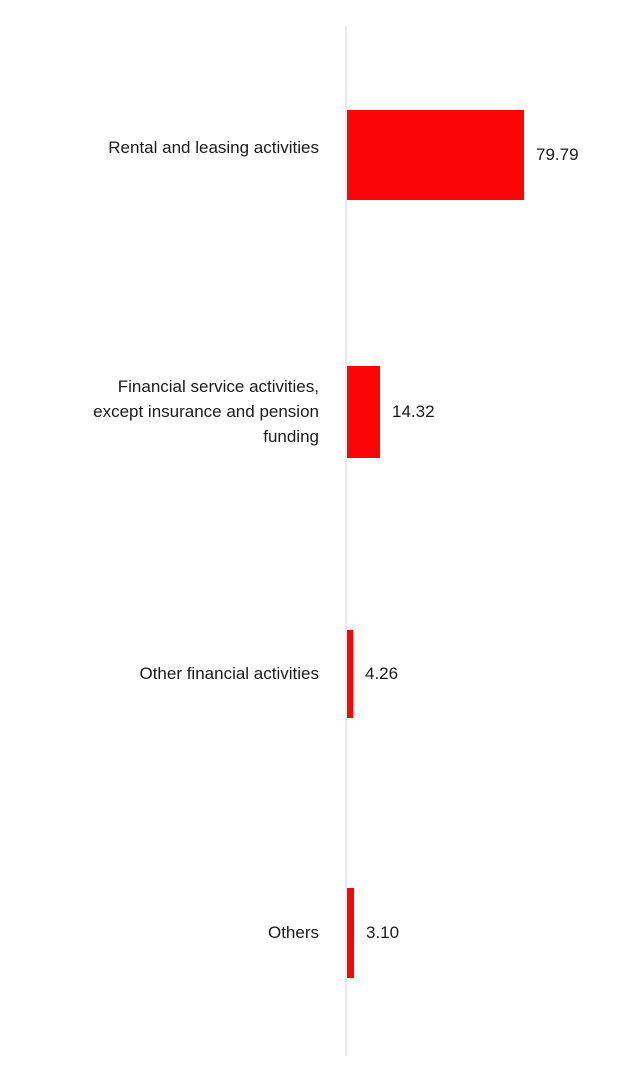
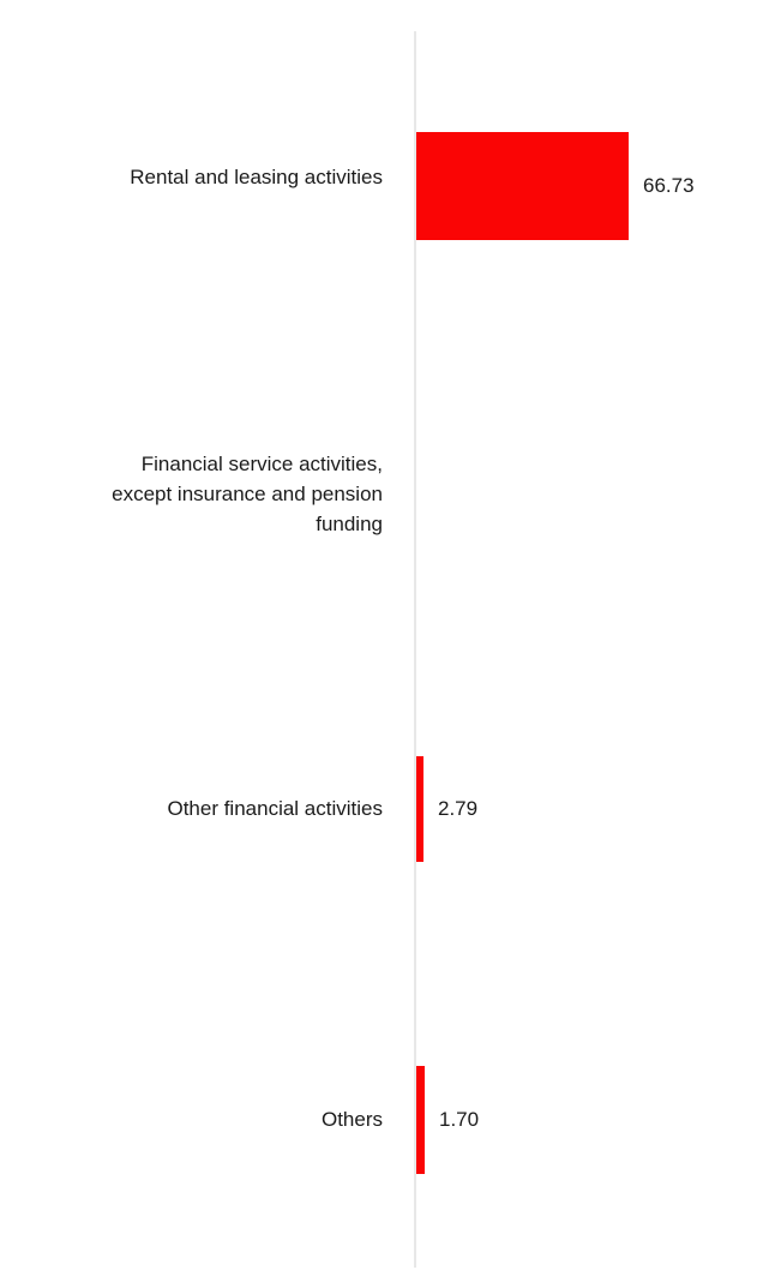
  Rental and leasing activities
- 79.79
+ 66.73
  Financial service activities,
  except insurance and pension
  funding
- 14.32
  Other financial activities
- 4.26
+ 2.79
  Others
- 3.10
+ 1.70
